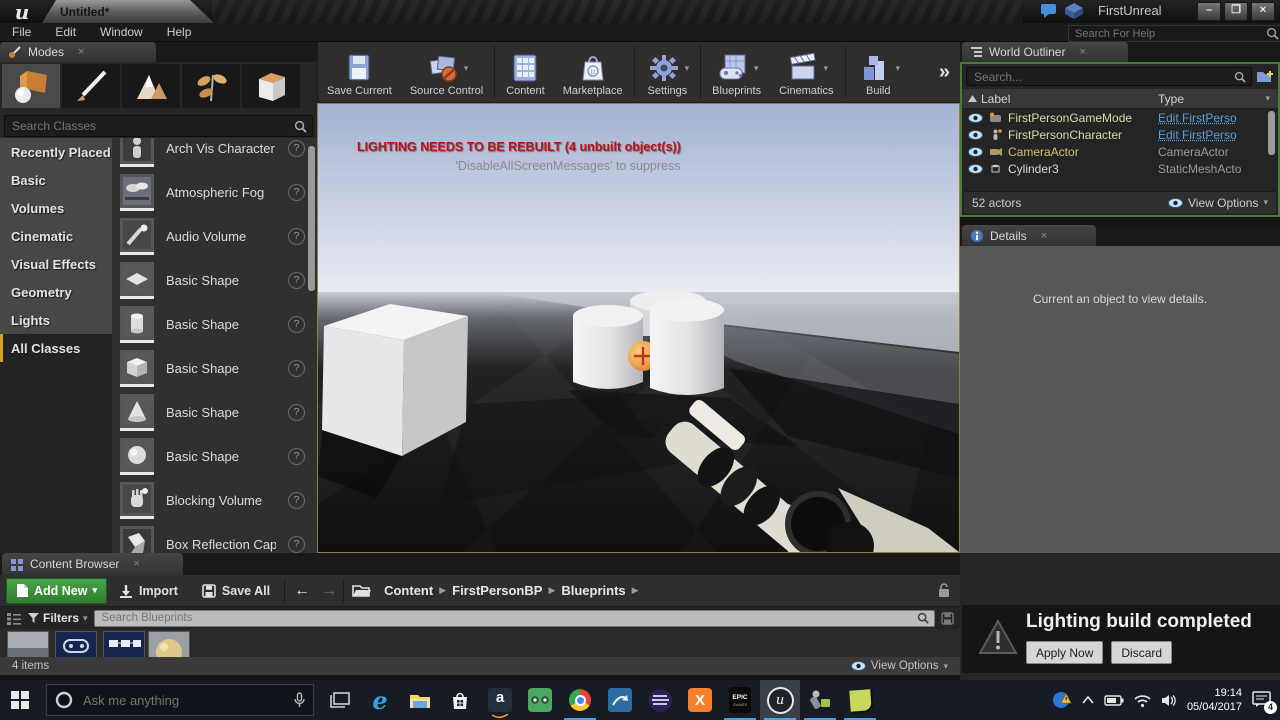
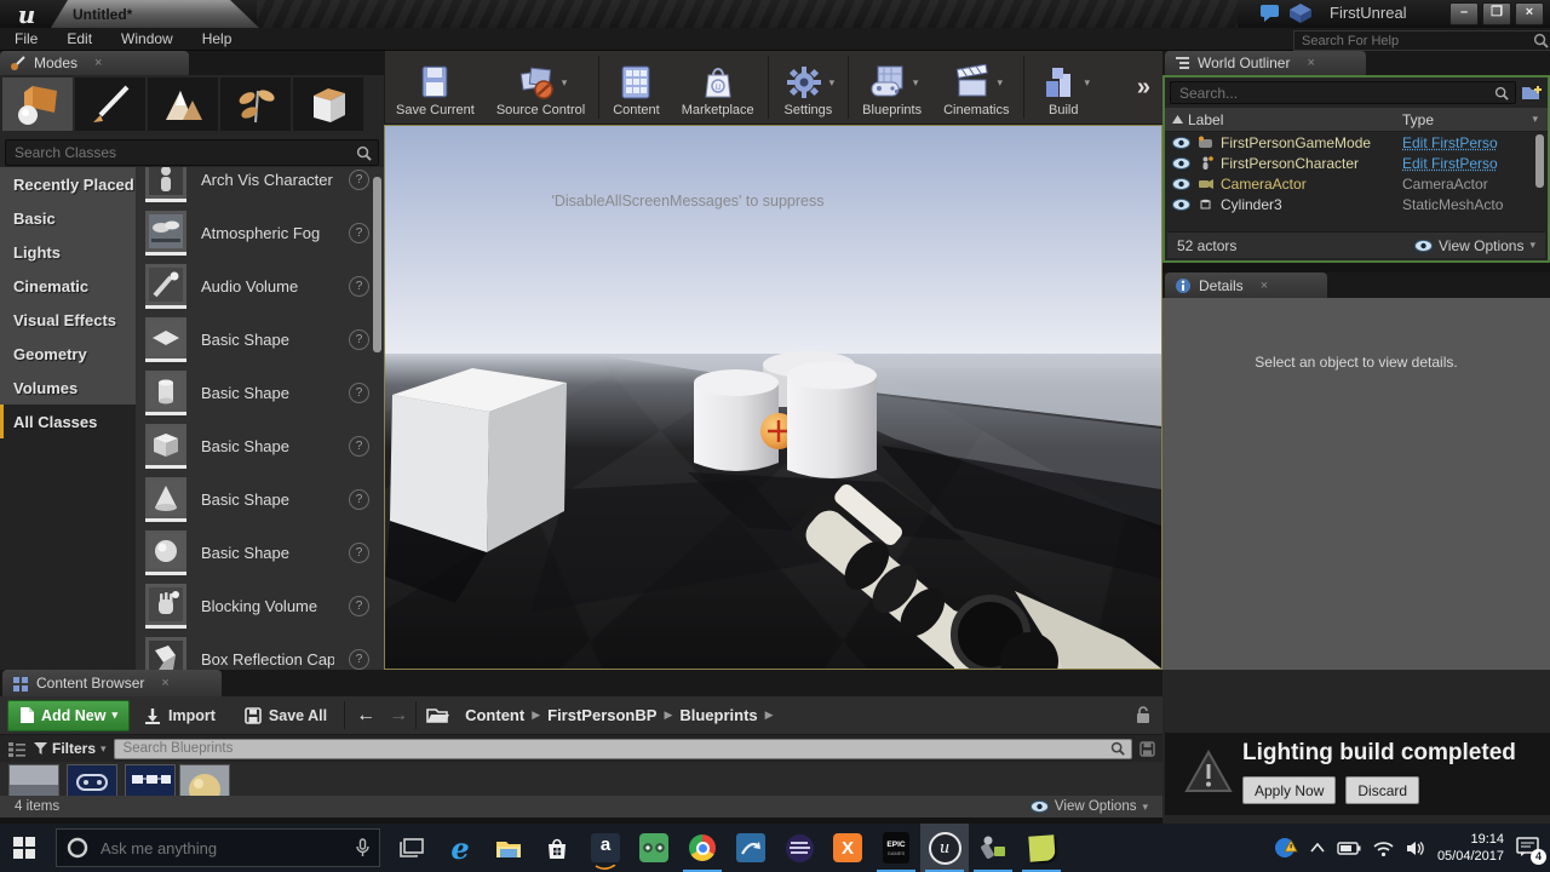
  u
  Untitled*
  FirstUnreal
  –
  ❐
  ×
  File
  Edit
  Window
  Help
  Search For Help
  Modes
  ×
  Search Classes
  Recently Placed
  Basic
- Volumes
+ Lights
  Cinematic
  Visual Effects
  Geometry
- Lights
+ Volumes
  All Classes
  Arch Vis Character
  ?
  Atmospheric Fog
  ?
  Audio Volume
  ?
  Basic Shape
  ?
  Basic Shape
  ?
  Basic Shape
  ?
  Basic Shape
  ?
  Basic Shape
  ?
  Blocking Volume
  ?
  Box Reflection Cap
  ?
  Save Current
  ▾
  Source Control
  Content
  u
  Marketplace
  ▾
  Settings
  ▾
  Blueprints
  ▾
  Cinematics
  ▾
  Build
  »
- LIGHTING NEEDS TO BE REBUILT (4 unbuilt object(s))
  'DisableAllScreenMessages' to suppress
  World Outliner
  ×
  Search...
  Label
  Type
  ▾
  FirstPersonGameMode
  Edit FirstPerso
  FirstPersonCharacter
  Edit FirstPerso
  CameraActor
  CameraActor
  Cylinder3
  StaticMeshActo
  52 actors
  View Options
  ▾
  Details
  ×
- Current an object to view details.
+ Select an object to view details.
  Content Browser
  ×
  Add New
  ▾
  Import
  Save All
  ←
  →
  Content
  ▶
  FirstPersonBP
  ▶
  Blueprints
  ▶
  Filters
  ▾
  Search Blueprints
  4 items
  View Options
  ▾
  Lighting build completed
  Apply Now
  Discard
  Ask me anything
  e
  a
  X
  u
  19:14
  05/04/2017
  4
